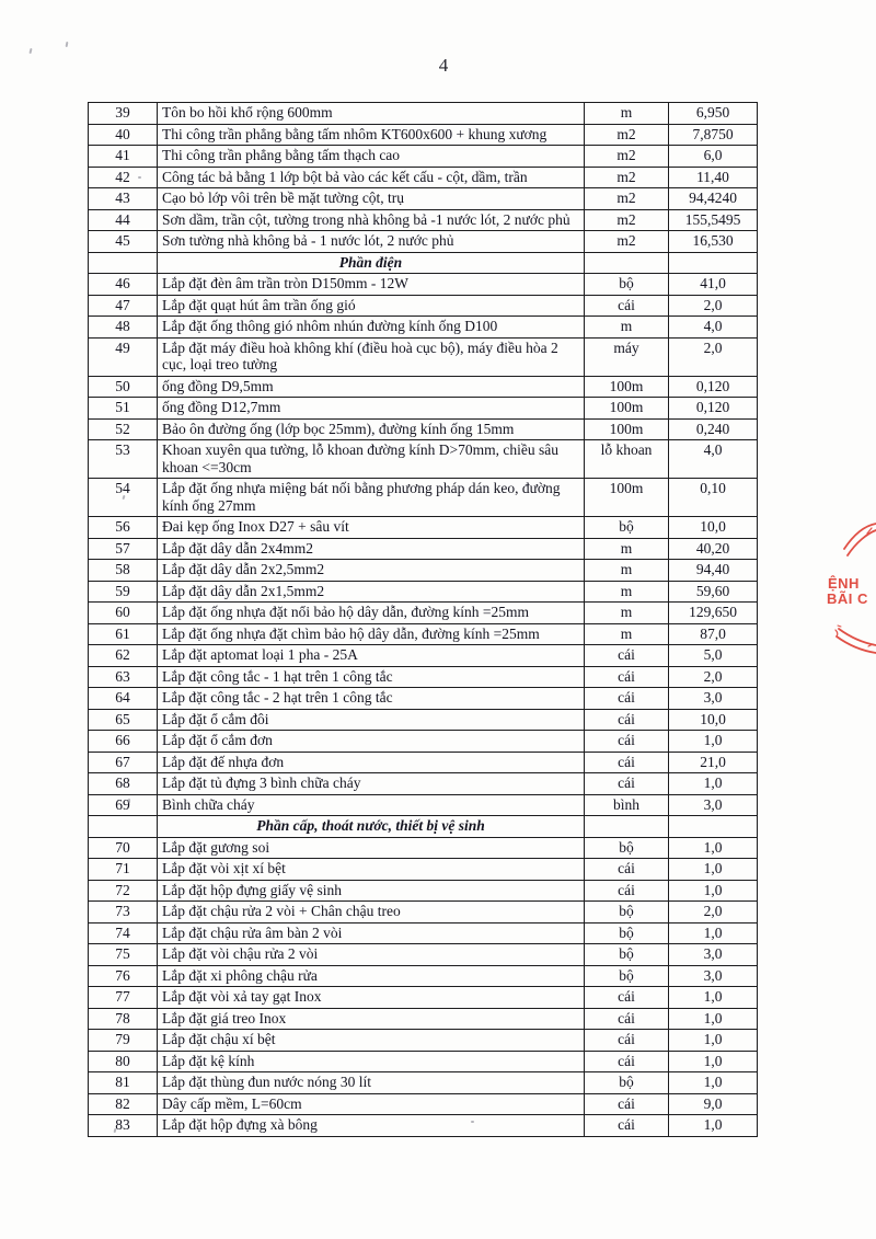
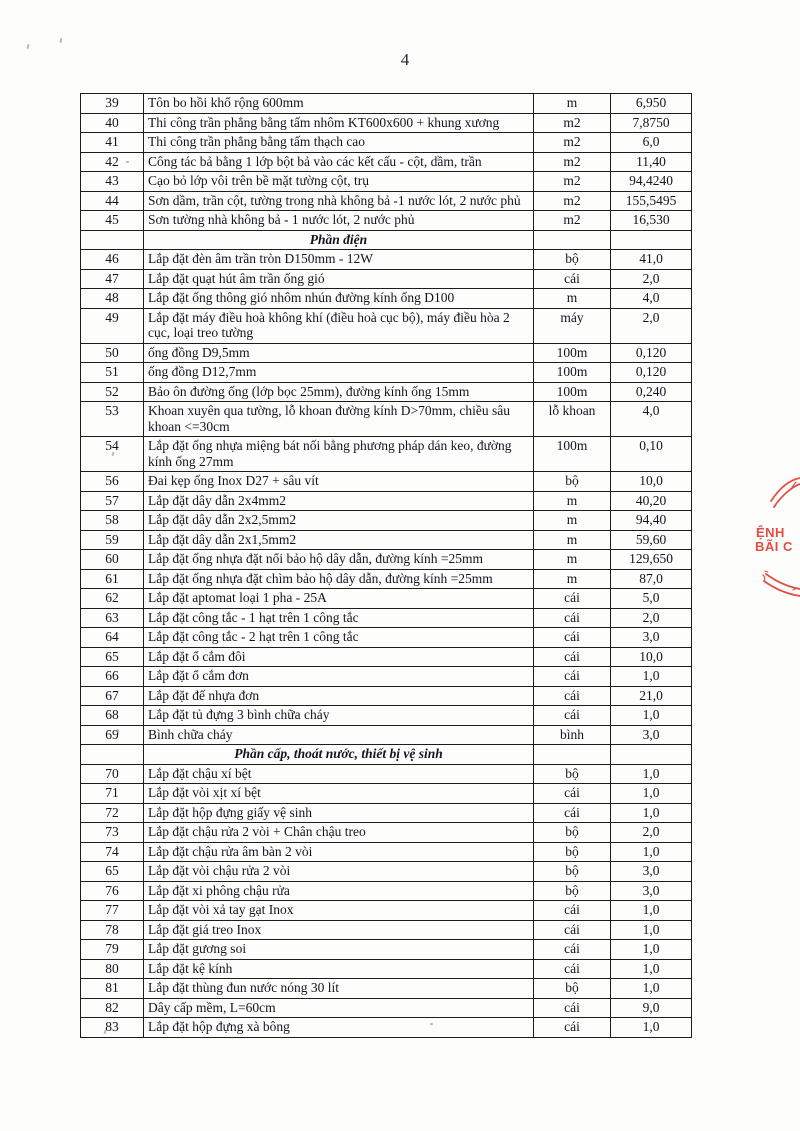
  4
  39	Tôn bo hồi khổ rộng 600mm	m	6,950
  40	Thi công trần phẳng bằng tấm nhôm KT600x600 + khung xương	m2	7,8750
  41	Thi công trần phẳng bằng tấm thạch cao	m2	6,0
  42	Công tác bả bằng 1 lớp bột bả vào các kết cấu - cột, dầm, trần	m2	11,40
  43	Cạo bỏ lớp vôi trên bề mặt tường cột, trụ	m2	94,4240
  44	Sơn dầm, trần cột, tường trong nhà không bả -1 nước lót, 2 nước phủ	m2	155,5495
  45	Sơn tường nhà không bả - 1 nước lót, 2 nước phủ	m2	16,530
  	Phần điện
  46	Lắp đặt đèn âm trần tròn D150mm - 12W	bộ	41,0
  47	Lắp đặt quạt hút âm trần ống gió	cái	2,0
  48	Lắp đặt ống thông gió nhôm nhún đường kính ống D100	m	4,0
  49	Lắp đặt máy điều hoà không khí (điều hoà cục bộ), máy điều hòa 2 cục, loại treo tường	máy	2,0
  50	ống đồng D9,5mm	100m	0,120
  51	ống đồng D12,7mm	100m	0,120
  52	Bảo ôn đường ống (lớp bọc 25mm), đường kính ống 15mm	100m	0,240
  53	Khoan xuyên qua tường, lỗ khoan đường kính D>70mm, chiều sâu khoan <=30cm	lỗ khoan	4,0
  54	Lắp đặt ống nhựa miệng bát nối bằng phương pháp dán keo, đường kính ống 27mm	100m	0,10
  56	Đai kẹp ống Inox D27 + sâu vít	bộ	10,0
  57	Lắp đặt dây dẫn 2x4mm2	m	40,20
  58	Lắp đặt dây dẫn 2x2,5mm2	m	94,40
  59	Lắp đặt dây dẫn 2x1,5mm2	m	59,60
  60	Lắp đặt ống nhựa đặt nổi bảo hộ dây dẫn, đường kính =25mm	m	129,650
  61	Lắp đặt ống nhựa đặt chìm bảo hộ dây dẫn, đường kính =25mm	m	87,0
  62	Lắp đặt aptomat loại 1 pha - 25A	cái	5,0
  63	Lắp đặt công tắc - 1 hạt trên 1 công tắc	cái	2,0
  64	Lắp đặt công tắc - 2 hạt trên 1 công tắc	cái	3,0
  65	Lắp đặt ổ cắm đôi	cái	10,0
  66	Lắp đặt ổ cắm đơn	cái	1,0
  67	Lắp đặt đế nhựa đơn	cái	21,0
  68	Lắp đặt tủ đựng 3 bình chữa cháy	cái	1,0
  69	Bình chữa cháy	bình	3,0
  	Phần cấp, thoát nước, thiết bị vệ sinh
- 70	Lắp đặt gương soi	bộ	1,0
+ 70	Lắp đặt chậu xí bệt	bộ	1,0
  71	Lắp đặt vòi xịt xí bệt	cái	1,0
  72	Lắp đặt hộp đựng giấy vệ sinh	cái	1,0
  73	Lắp đặt chậu rửa 2 vòi + Chân chậu treo	bộ	2,0
  74	Lắp đặt chậu rửa âm bàn 2 vòi	bộ	1,0
- 75	Lắp đặt vòi chậu rửa 2 vòi	bộ	3,0
+ 65	Lắp đặt vòi chậu rửa 2 vòi	bộ	3,0
  76	Lắp đặt xi phông chậu rửa	bộ	3,0
  77	Lắp đặt vòi xả tay gạt Inox	cái	1,0
  78	Lắp đặt giá treo Inox	cái	1,0
- 79	Lắp đặt chậu xí bệt	cái	1,0
+ 79	Lắp đặt gương soi	cái	1,0
  80	Lắp đặt kệ kính	cái	1,0
  81	Lắp đặt thùng đun nước nóng 30 lít	bộ	1,0
  82	Dây cấp mềm, L=60cm	cái	9,0
  83	Lắp đặt hộp đựng xà bông	cái	1,0
  ỆNH
  BÃI C
